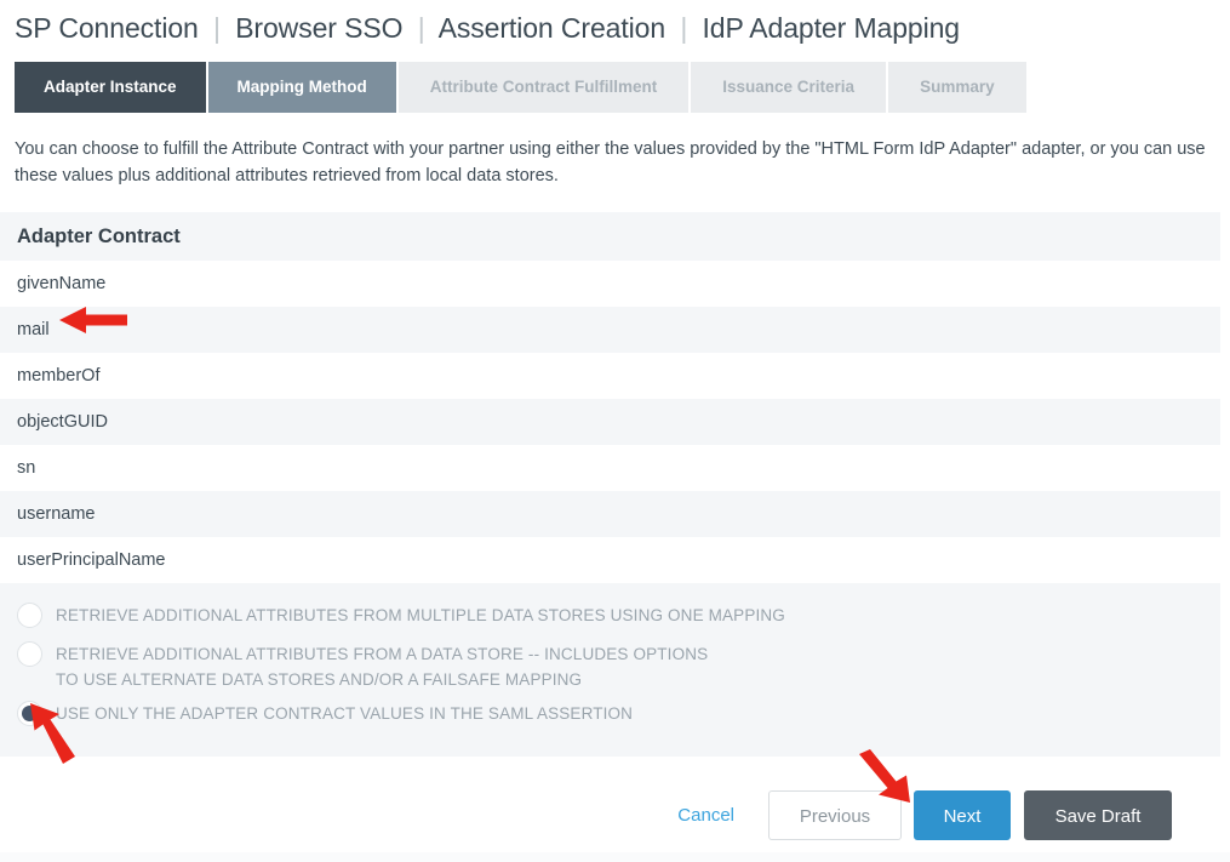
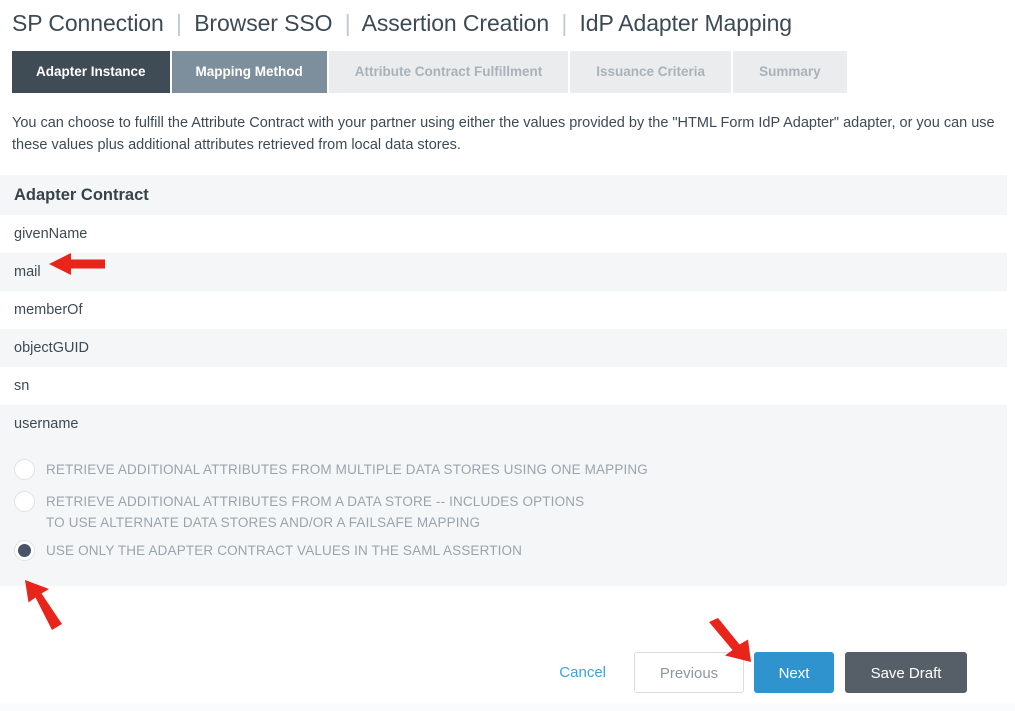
  SP Connection | Browser SSO | Assertion Creation | IdP Adapter Mapping
  Adapter Instance
  Mapping Method
  Attribute Contract Fulfillment
  Issuance Criteria
  Summary
  You can choose to fulfill the Attribute Contract with your partner using either the values provided by the "HTML Form IdP Adapter" adapter, or you can use these values plus additional attributes retrieved from local data stores.
  Adapter Contract
  givenName
  mail
  memberOf
  objectGUID
  sn
  username
- userPrincipalName
  RETRIEVE ADDITIONAL ATTRIBUTES FROM MULTIPLE DATA STORES USING ONE MAPPING
  RETRIEVE ADDITIONAL ATTRIBUTES FROM A DATA STORE -- INCLUDES OPTIONS
  TO USE ALTERNATE DATA STORES AND/OR A FAILSAFE MAPPING
  USE ONLY THE ADAPTER CONTRACT VALUES IN THE SAML ASSERTION
  Cancel
  Previous
  Next
  Save Draft
